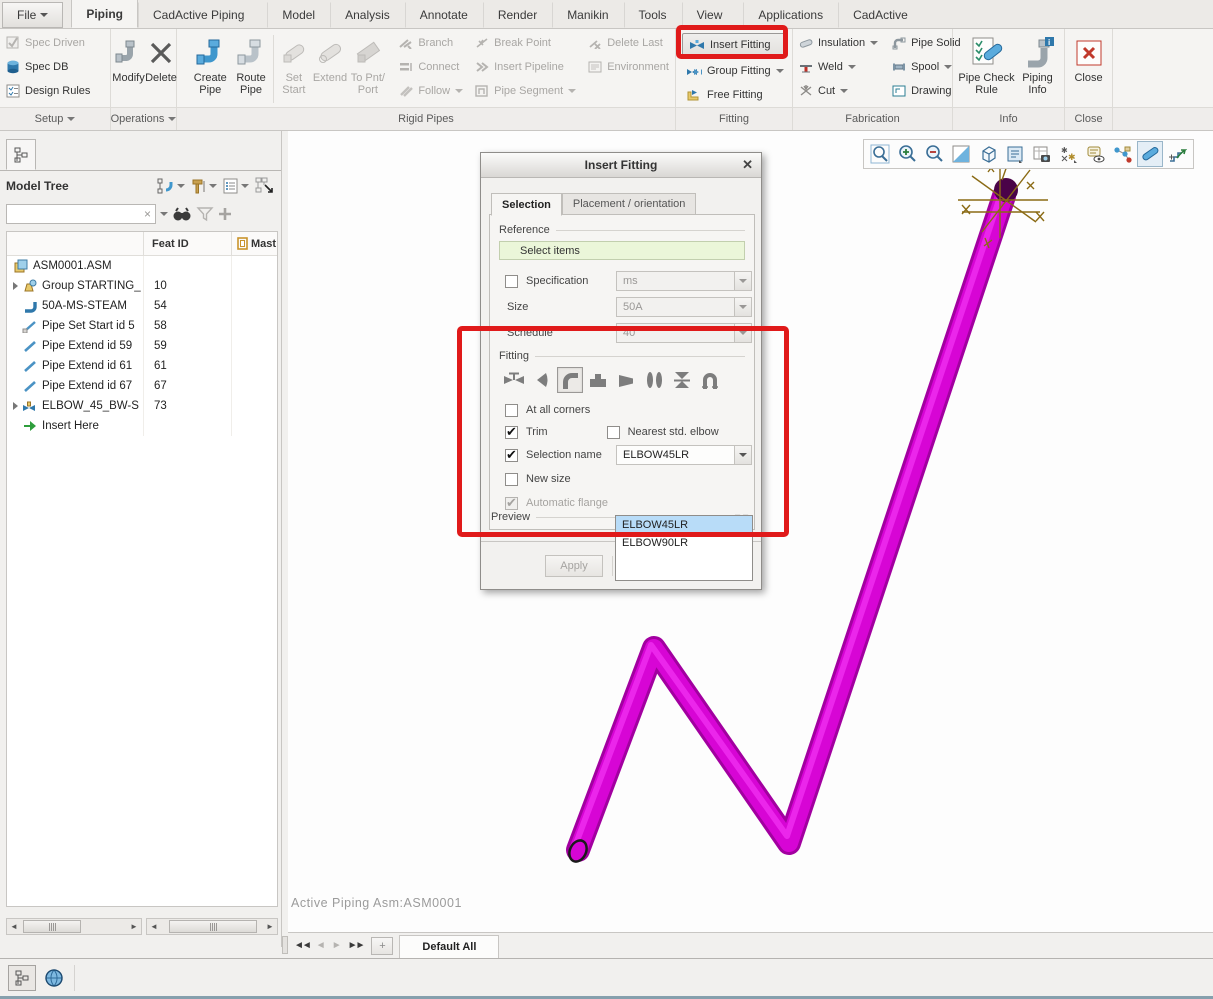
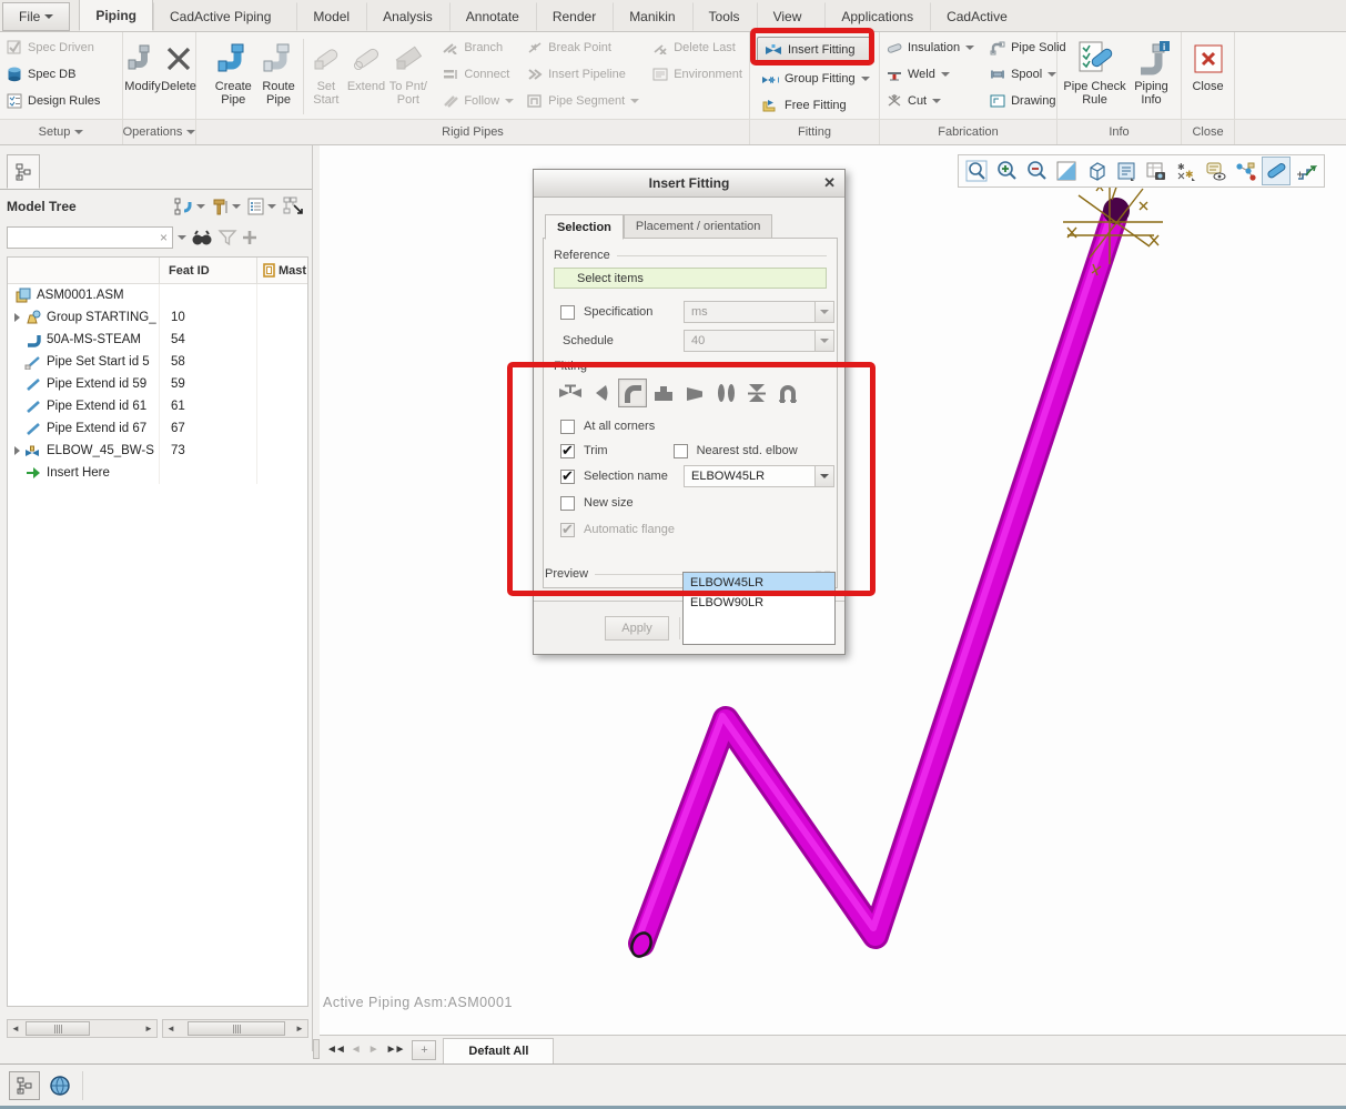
  File
  Piping
  CadActive Piping
  Model
  Analysis
  Annotate
  Render
  Manikin
  Tools
  View
  Applications
  CadActive
  Spec Driven
  Spec DB
  Design Rules
  Modify
  Delete
  Create Pipe
  Route Pipe
  Set Start
  Extend
  To Pnt/ Port
  Branch
  Connect
  Follow
  Break Point
  Insert Pipeline
  Pipe Segment
  Delete Last
  Environment
  Insert Fitting
  Group Fitting
  Free Fitting
  Insulation
  Weld
  Cut
  Pipe Solid
  Spool
  Drawing
  Pipe Check Rule
  i
  Piping Info
  Close
  Setup
  Operations
  Rigid Pipes
  Fitting
  Fabrication
  Info
  Close
  Model Tree
  ×
  Feat ID
  Mast
  ASM0001.ASM
  Group STARTING_
  10
  50A-MS-STEAM
  54
  Pipe Set Start id 5
  58
  Pipe Extend id 59
  59
  Pipe Extend id 61
  61
  Pipe Extend id 67
  67
  ELBOW_45_BW-S
  73
  Insert Here
  ◄
  ►
  ◄
  ►
  ✱
  ✱
  Active Piping Asm:ASM0001
  ◄◄
  ◄
  ►
  ►►
  +
  Default All
  Insert Fitting
  ✕
  Selection
  Placement / orientation
  Reference
  Select items
  Specification
  ms
- Size
- 50A
  Schedule
  40
  Fitting
  At all corners
  Trim
  Nearest std. elbow
  Selection name
  ELBOW45LR
  New size
  Automatic flange
  ELBOW45LR
  ELBOW90LR
  Preview
  Apply
